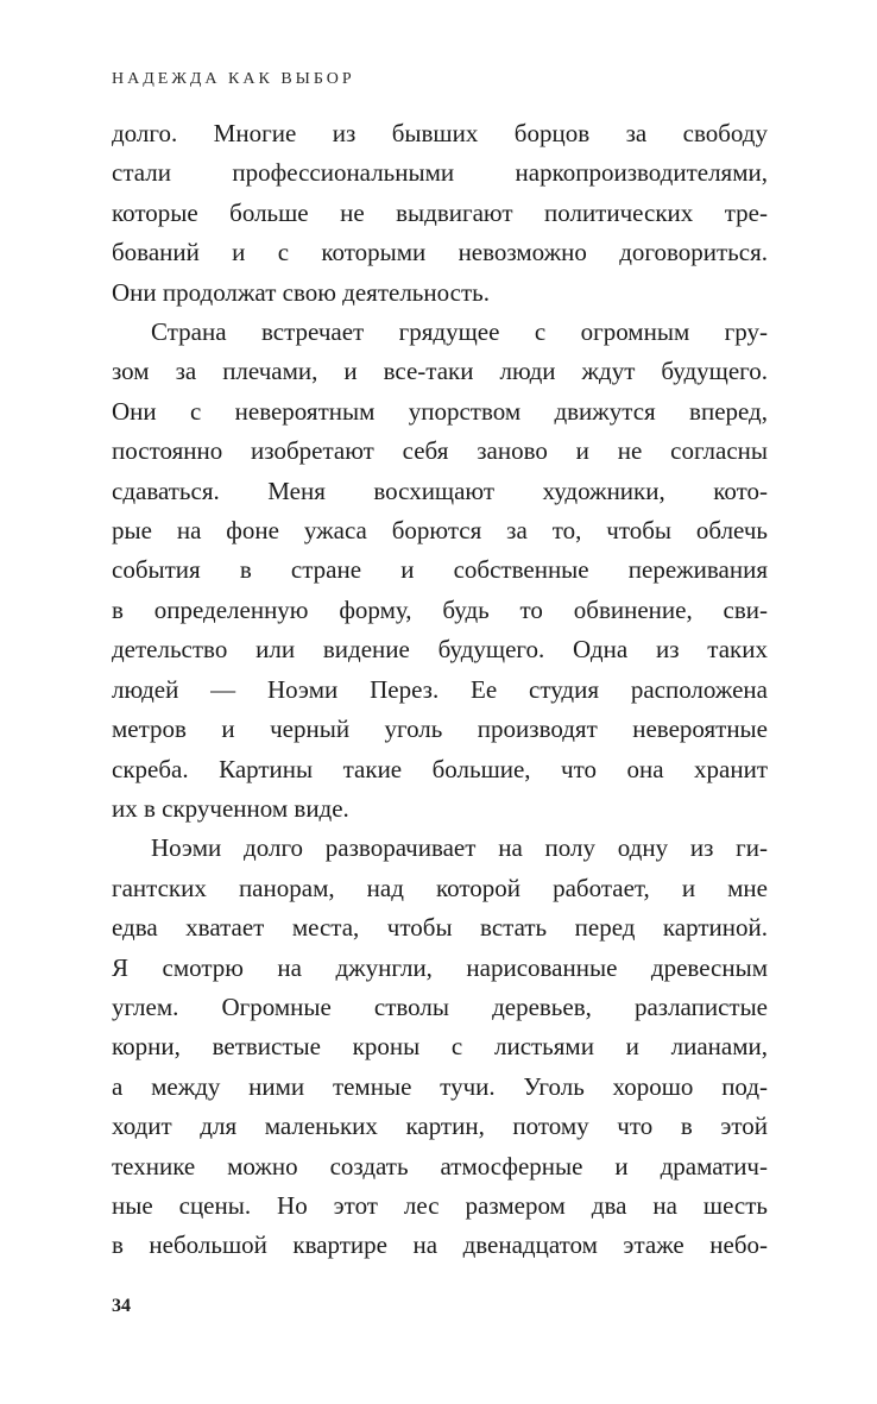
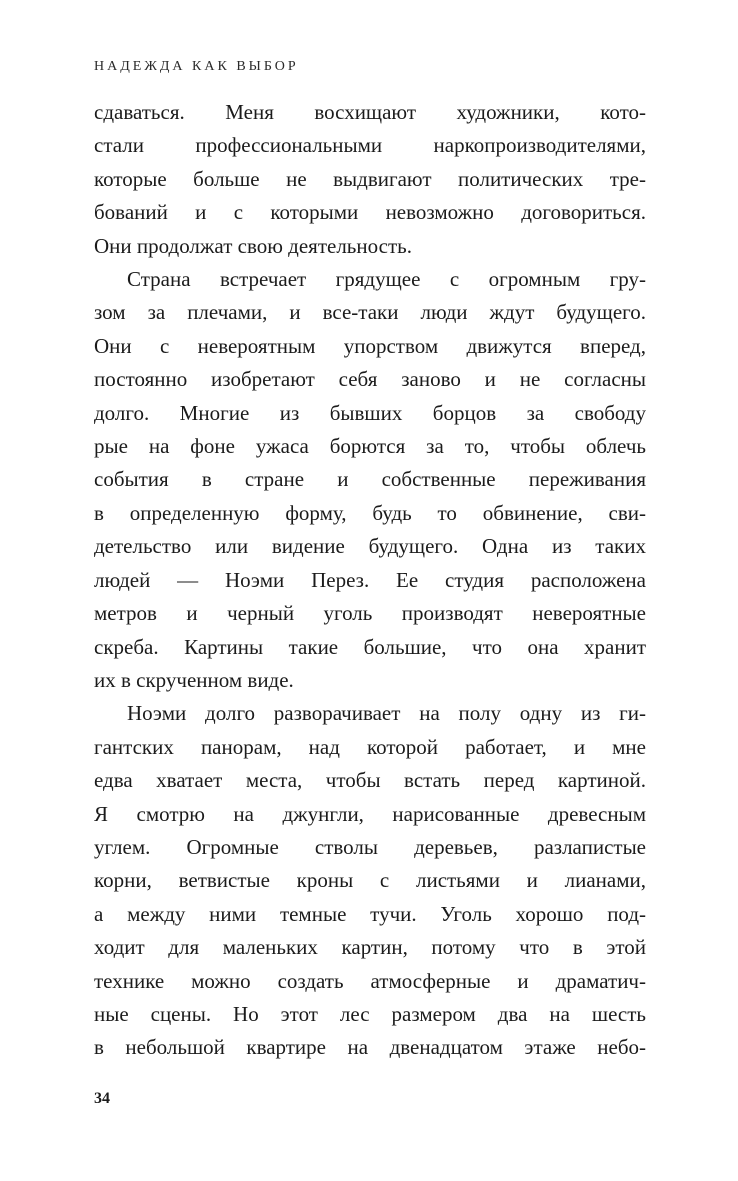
  НАДЕЖДА КАК ВЫБОР
- долго. Многие из бывших борцов за свободу
+ сдаваться. Меня восхищают художники, кото-
  стали профессиональными наркопроизводителями,
  которые больше не выдвигают политических тре-
  бований и с которыми невозможно договориться.
  Они продолжат свою деятельность.
  Страна встречает грядущее с огромным гру-
  зом за плечами, и все-таки люди ждут будущего.
  Они с невероятным упорством движутся вперед,
  постоянно изобретают себя заново и не согласны
- сдаваться. Меня восхищают художники, кото-
+ долго. Многие из бывших борцов за свободу
  рые на фоне ужаса борются за то, чтобы облечь
  события в стране и собственные переживания
  в определенную форму, будь то обвинение, сви-
  детельство или видение будущего. Одна из таких
  людей — Ноэми Перез. Ее студия расположена
  метров и черный уголь производят невероятные
  скреба. Картины такие большие, что она хранит
  их в скрученном виде.
  Ноэми долго разворачивает на полу одну из ги-
  гантских панорам, над которой работает, и мне
  едва хватает места, чтобы встать перед картиной.
  Я смотрю на джунгли, нарисованные древесным
  углем. Огромные стволы деревьев, разлапистые
  корни, ветвистые кроны с листьями и лианами,
  а между ними темные тучи. Уголь хорошо под-
  ходит для маленьких картин, потому что в этой
  технике можно создать атмосферные и драматич-
  ные сцены. Но этот лес размером два на шесть
  в небольшой квартире на двенадцатом этаже небо-
  34
